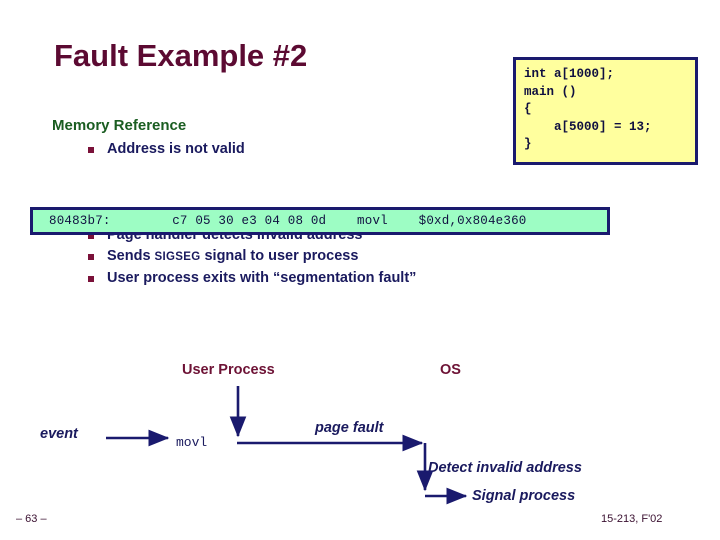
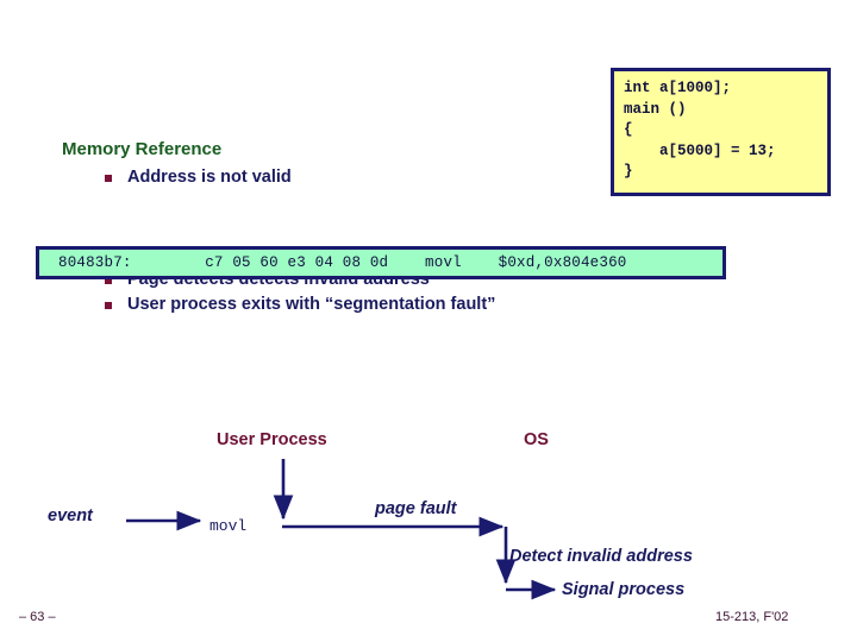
- Fault Example #2
  Memory Reference
  Address is not valid
- Page handler detects invalid address
+ Page detects detects invalid address
- Sends SIGSEG signal to user process
  User process exits with “segmentation fault”
  int a[1000];
  main ()
  {
  a[5000] = 13;
  }
- 80483b7: c7 05 30 e3 04 08 0d movl $0xd,0x804e360
+ 80483b7: c7 05 60 e3 04 08 0d movl $0xd,0x804e360
  User Process
  OS
  event
  movl
  page fault
  Detect invalid address
  Signal process
  – 63 –
  15-213, F'02
